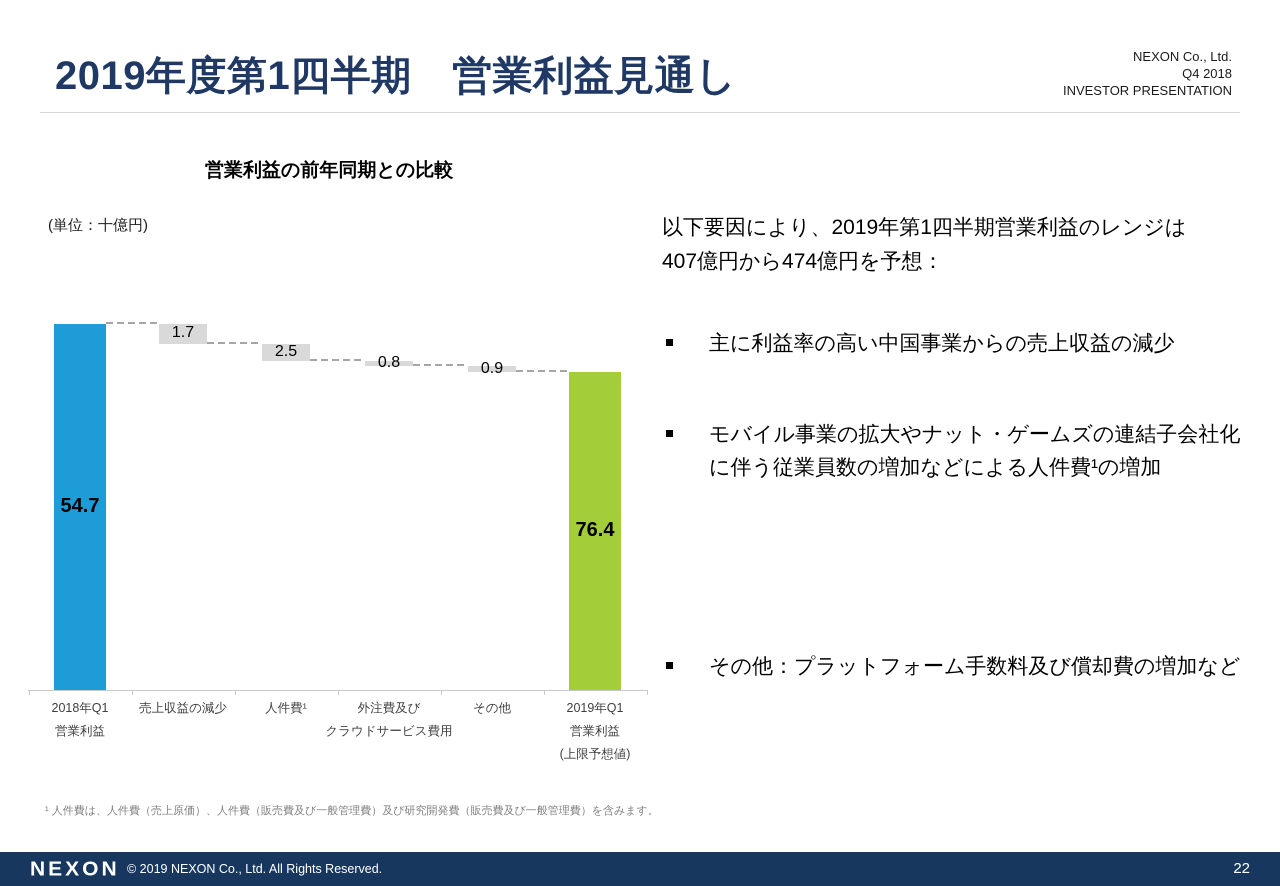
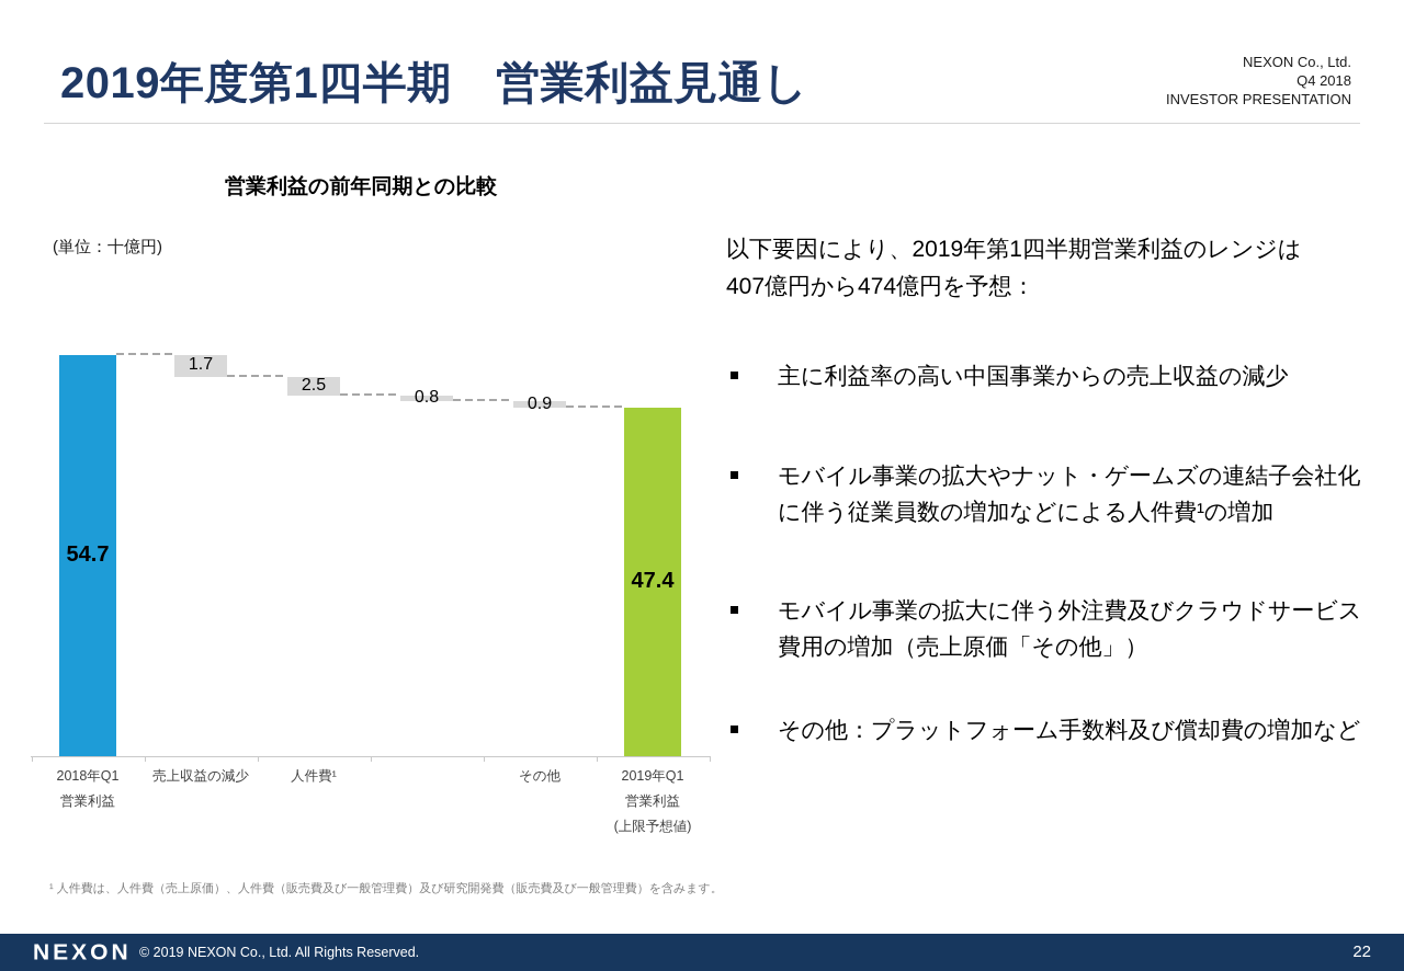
  2019年度第1四半期 営業利益見通し
  NEXON Co., Ltd.
  Q4 2018
  INVESTOR PRESENTATION
  営業利益の前年同期との比較
  (単位：十億円)
  54.7
  2018年Q1
  営業利益
  1.7
  売上収益の減少
  2.5
  人件費¹
  0.8
- 外注費及び
- クラウドサービス費用
  0.9
  その他
- 76.4
+ 47.4
  2019年Q1
  営業利益
  (上限予想値)
  以下要因により、2019年第1四半期営業利益のレンジは
  407億円から474億円を予想：
  主に利益率の高い中国事業からの売上収益の減少
  モバイル事業の拡大やナット・ゲームズの連結子会社化に伴う従業員数の増加などによる人件費¹の増加
+ モバイル事業の拡大に伴う外注費及びクラウドサービス費用の増加（売上原価「その他」）
  その他：プラットフォーム手数料及び償却費の増加など
  ¹ 人件費は、人件費（売上原価）、人件費（販売費及び一般管理費）及び研究開発費（販売費及び一般管理費）を含みます。
  NEXON
  © 2019 NEXON Co., Ltd. All Rights Reserved.
  22
